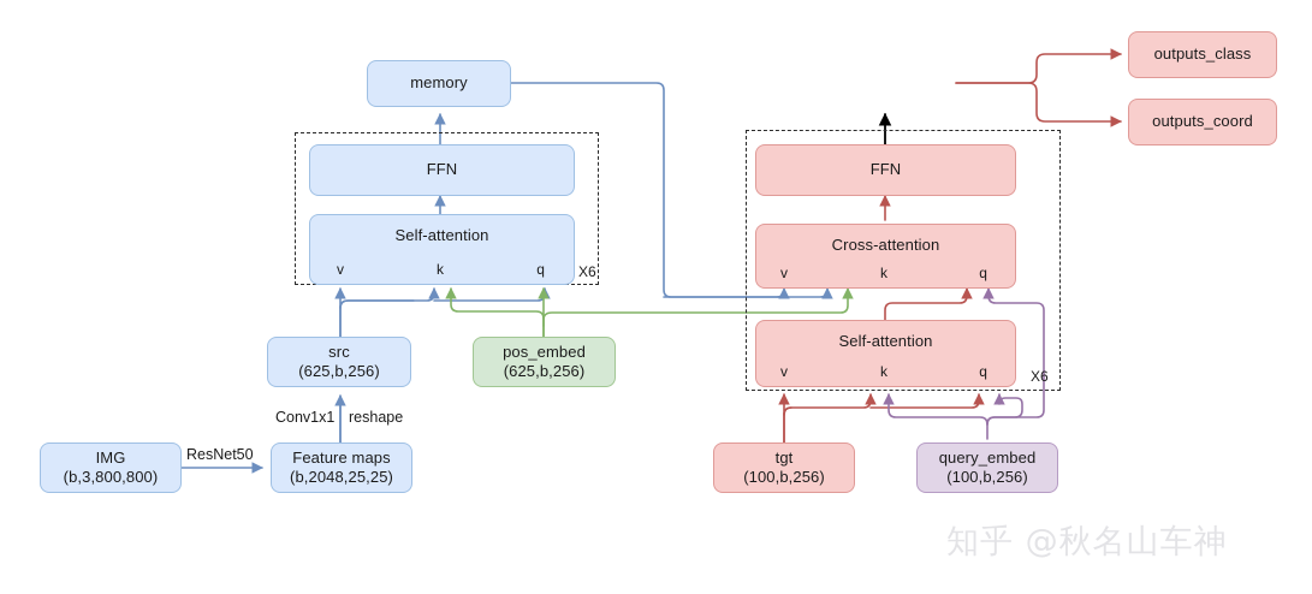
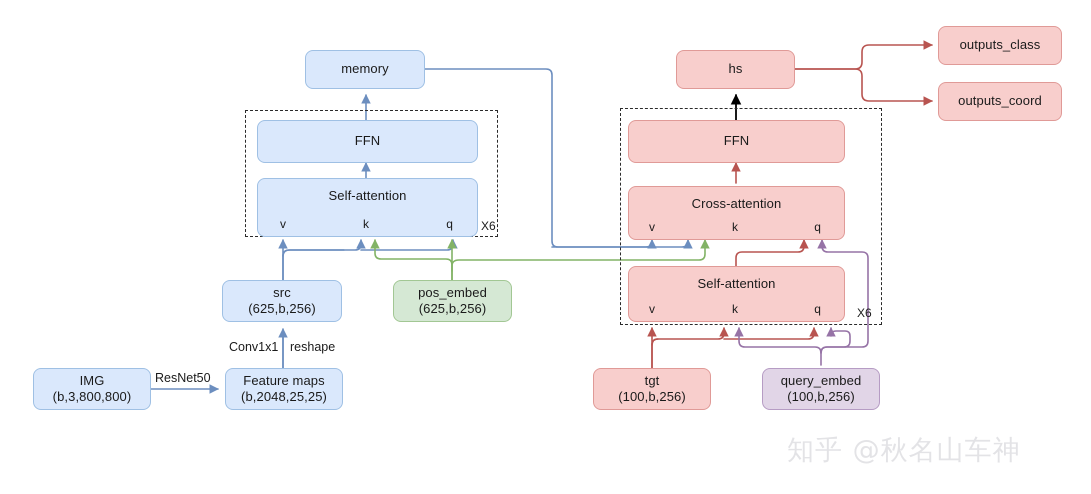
  X6
  memory
  FFN
  Self-attention
  v
  k
  q
  X6
+ hs
  FFN
  Cross-attention
  v
  k
  q
  Self-attention
  v
  k
  q
  src
  (625,b,256)
  pos_embed
  (625,b,256)
  IMG
  (b,3,800,800)
  Feature maps
  (b,2048,25,25)
  tgt
  (100,b,256)
  query_embed
  (100,b,256)
  outputs_class
  outputs_coord
  ResNet50
  Conv1x1
  reshape
  知乎 @秋名山车神
